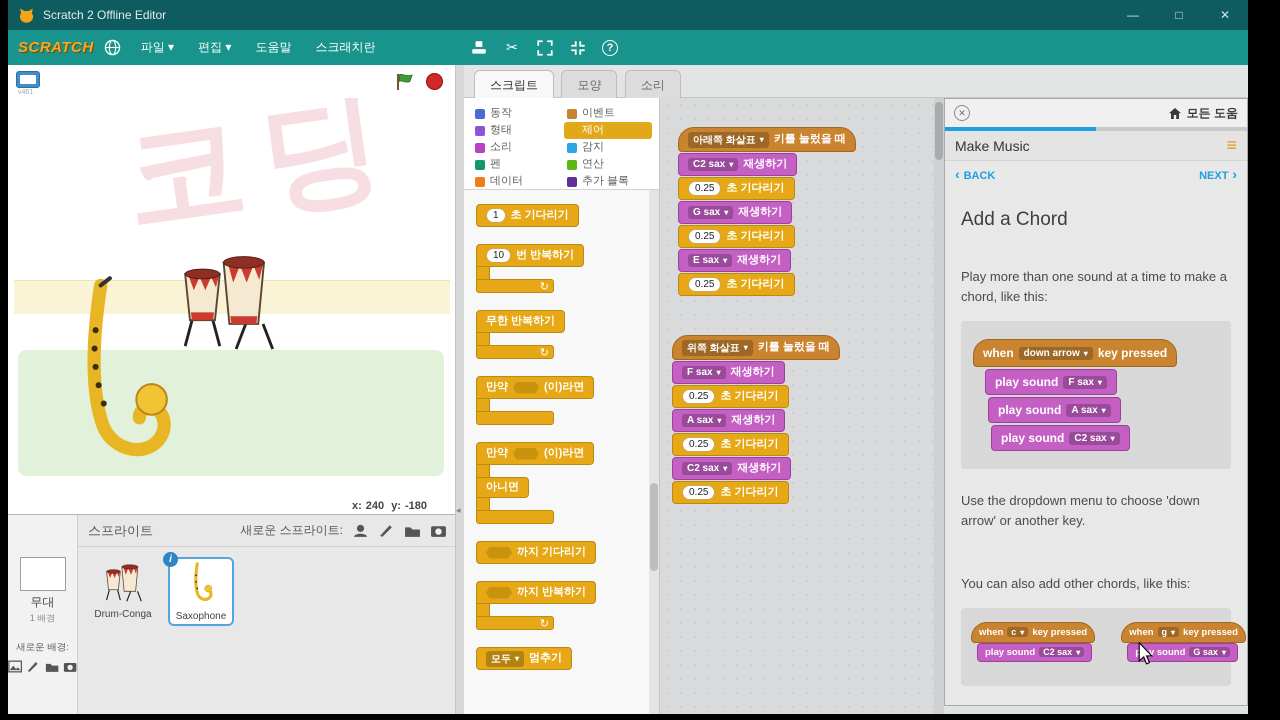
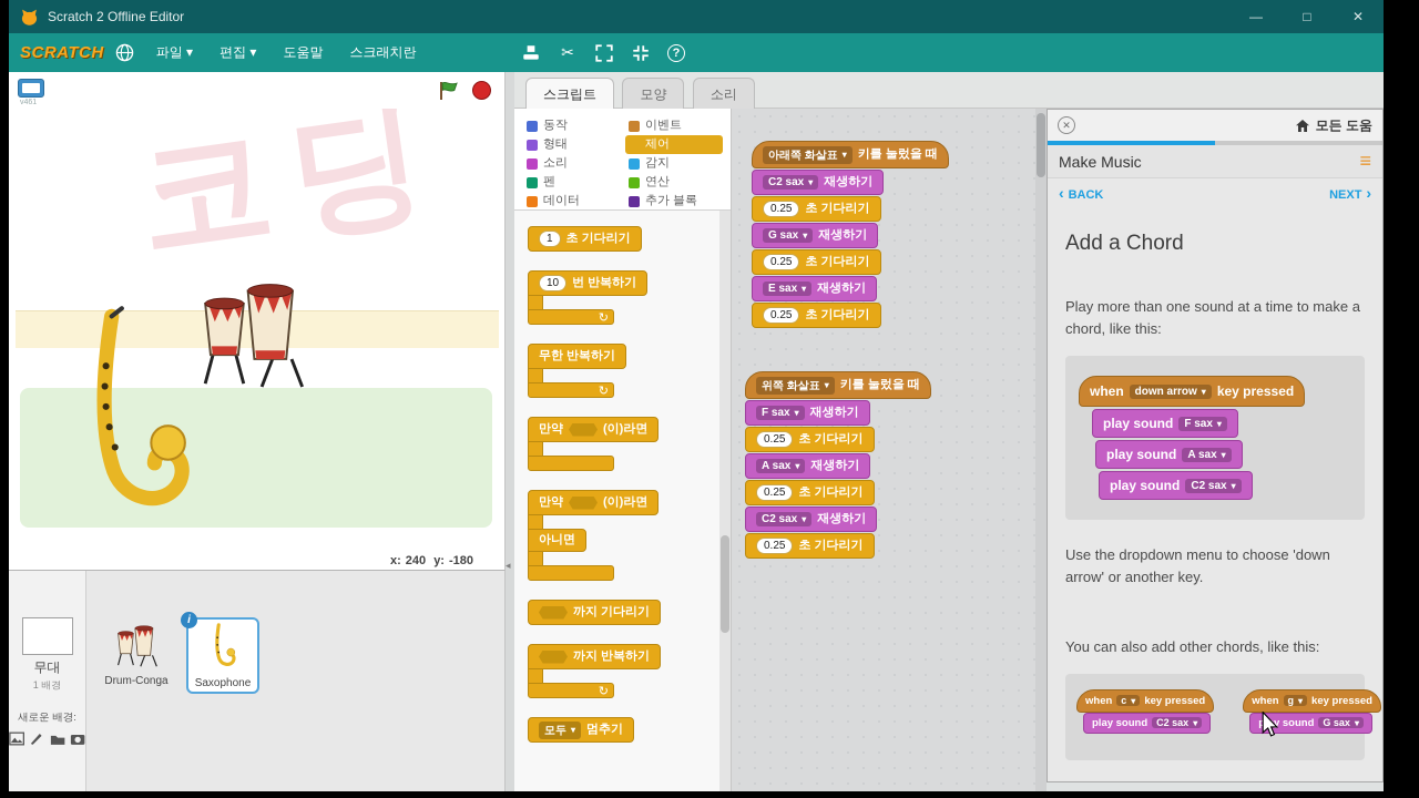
  Scratch 2 Offline Editor
  —
  □
  ✕
  SCRATCH
  파일 ▾
  편집 ▾
  도움말
  스크래치란
  x: 240 y: -180
  무대
  1 배경
  새로운 배경:
- 스프라이트
- 새로운 스프라이트:
  Drum-Conga
  Saxophone
  ◂
  스크립트 모양 소리
  동작
  형태
  소리
  펜
  데이터
  이벤트
  제어
  감지
  연산
  추가 블록
  1
  초 기다리기
  10
  번 반복하기
  ↻
  무한 반복하기
  ↻
  만약
  (이)라면
  만약
  (이)라면
  아니면
  까지 기다리기
  까지 반복하기
  ↻
  모두
  멈추기
  아래쪽 화살표
  키를 눌렀을 때
  C2 sax
  재생하기
  0.25
  초 기다리기
  G sax
  재생하기
  0.25
  초 기다리기
  E sax
  재생하기
  0.25
  초 기다리기
  위쪽 화살표
  키를 눌렀을 때
  F sax
  재생하기
  0.25
  초 기다리기
  A sax
  재생하기
  0.25
  초 기다리기
  C2 sax
  재생하기
  0.25
  초 기다리기
  모든 도움
  Make Music
  BACK
  NEXT
  Add a Chord
  Play more than one sound at a time to make a chord, like this:
  when
  down arrow
  key pressed
  play sound
  F sax
  play sound
  A sax
  play sound
  C2 sax
  Use the dropdown menu to choose 'down arrow' or another key.
  You can also add other chords, like this:
  when
  c
  key pressed
  play sound
  C2 sax
  when
  g
  key pressed
  py sound
  G sax
